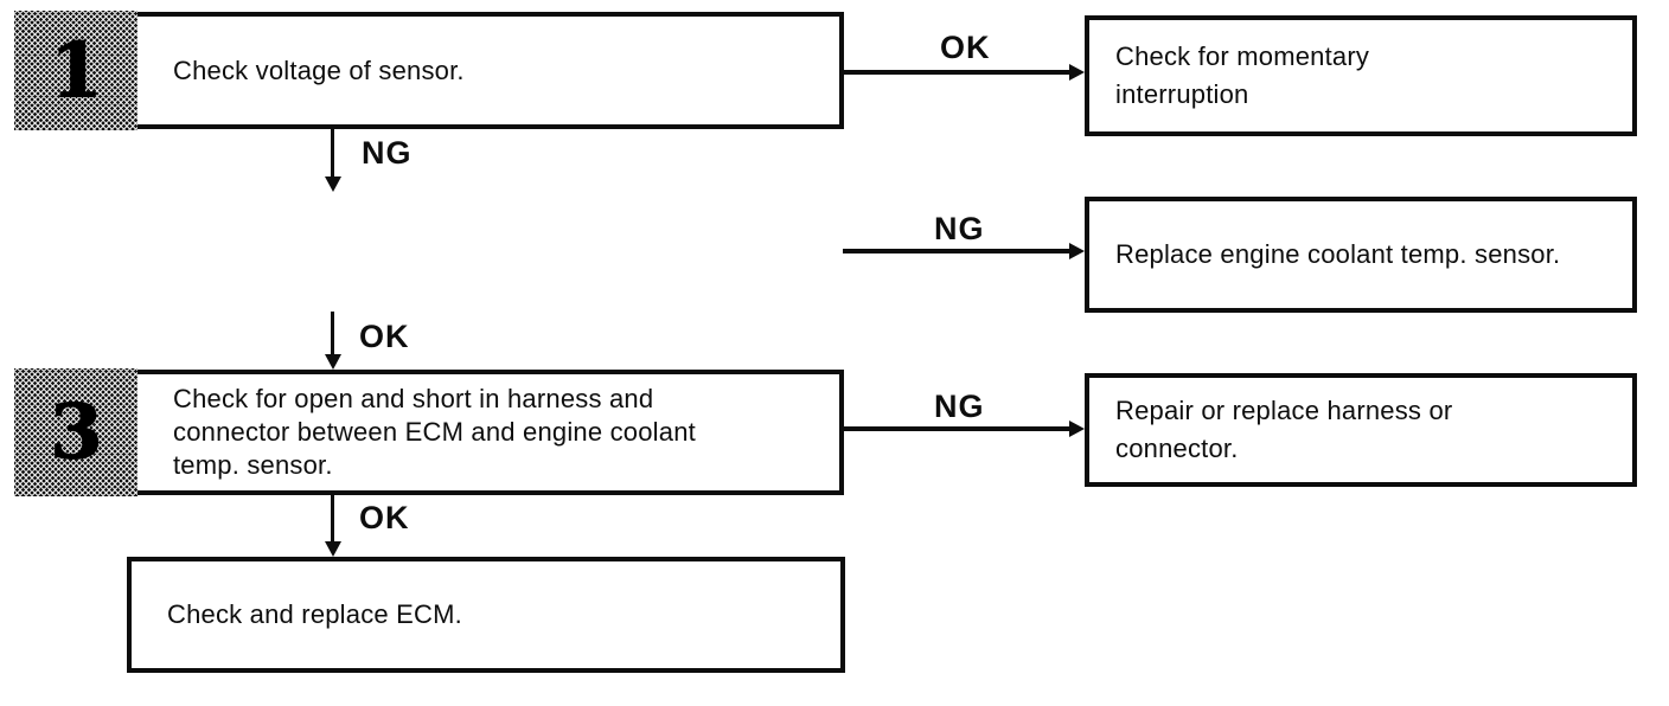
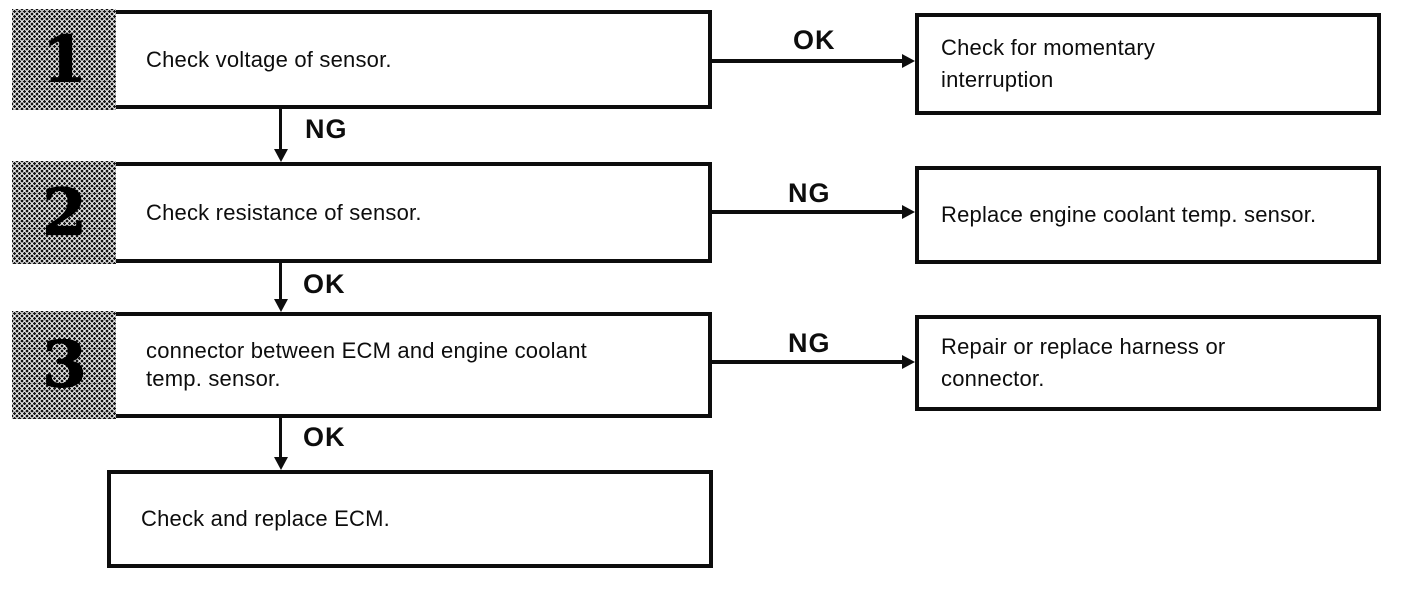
  1
  Check voltage of sensor.
  OK
  Check for momentary
  interruption
  NG
+ 2
+ Check resistance of sensor.
  NG
  Replace engine coolant temp. sensor.
  OK
  3
- Check for open and short in harness and
  connector between ECM and engine coolant
  temp. sensor.
  NG
  Repair or replace harness or
  connector.
  OK
  Check and replace ECM.
